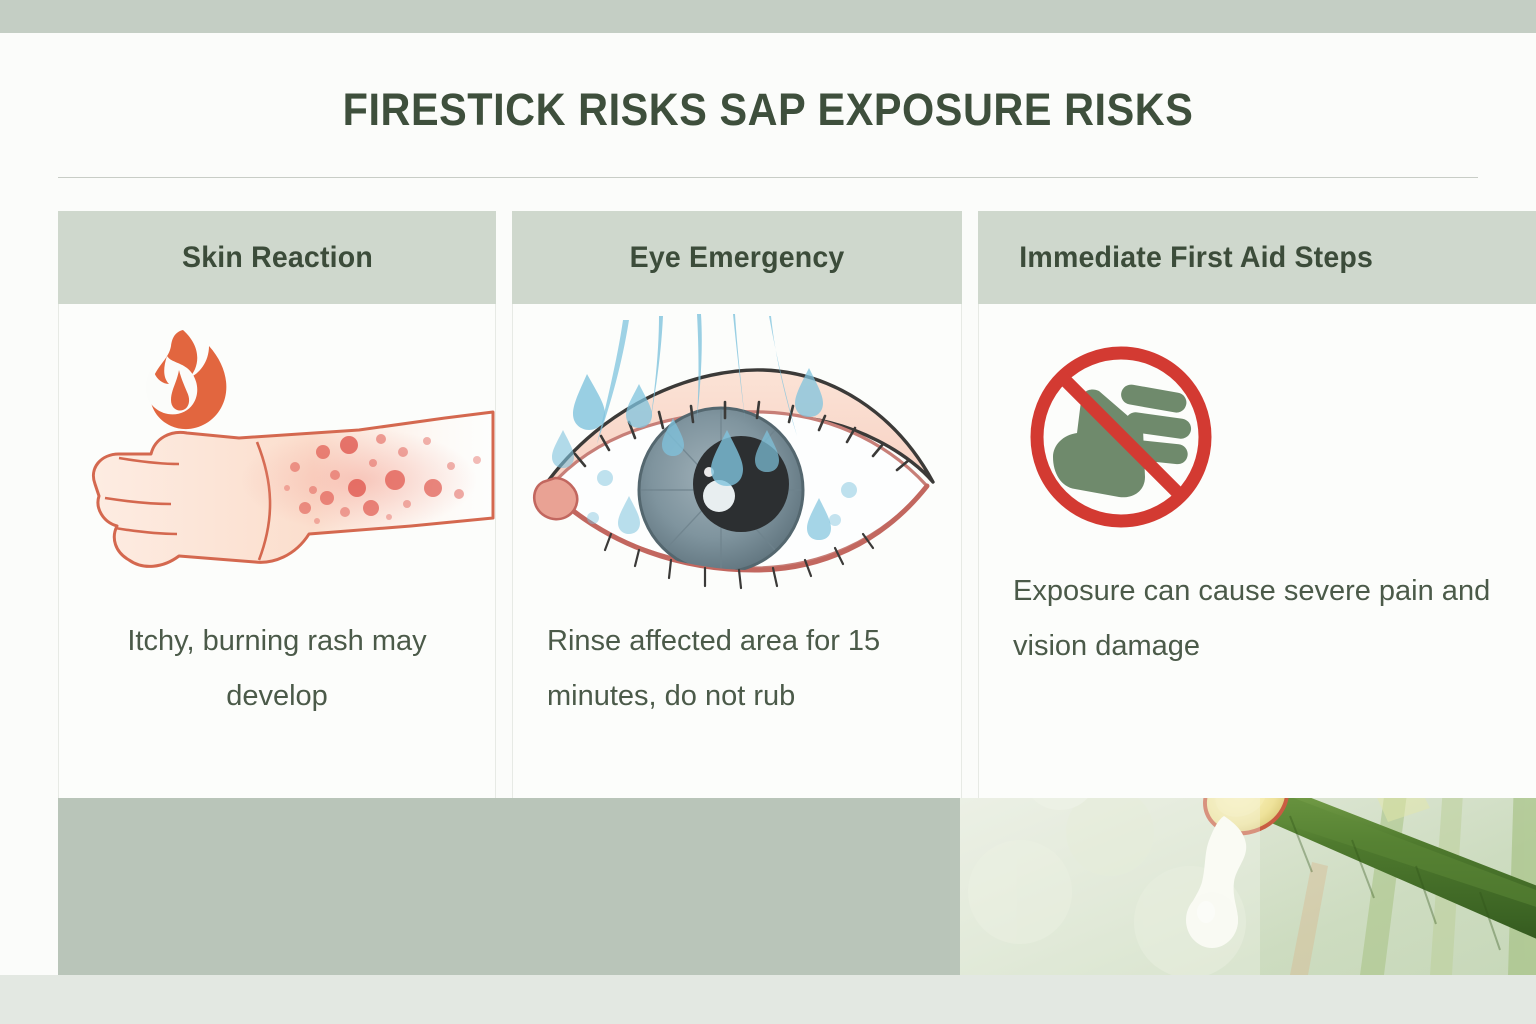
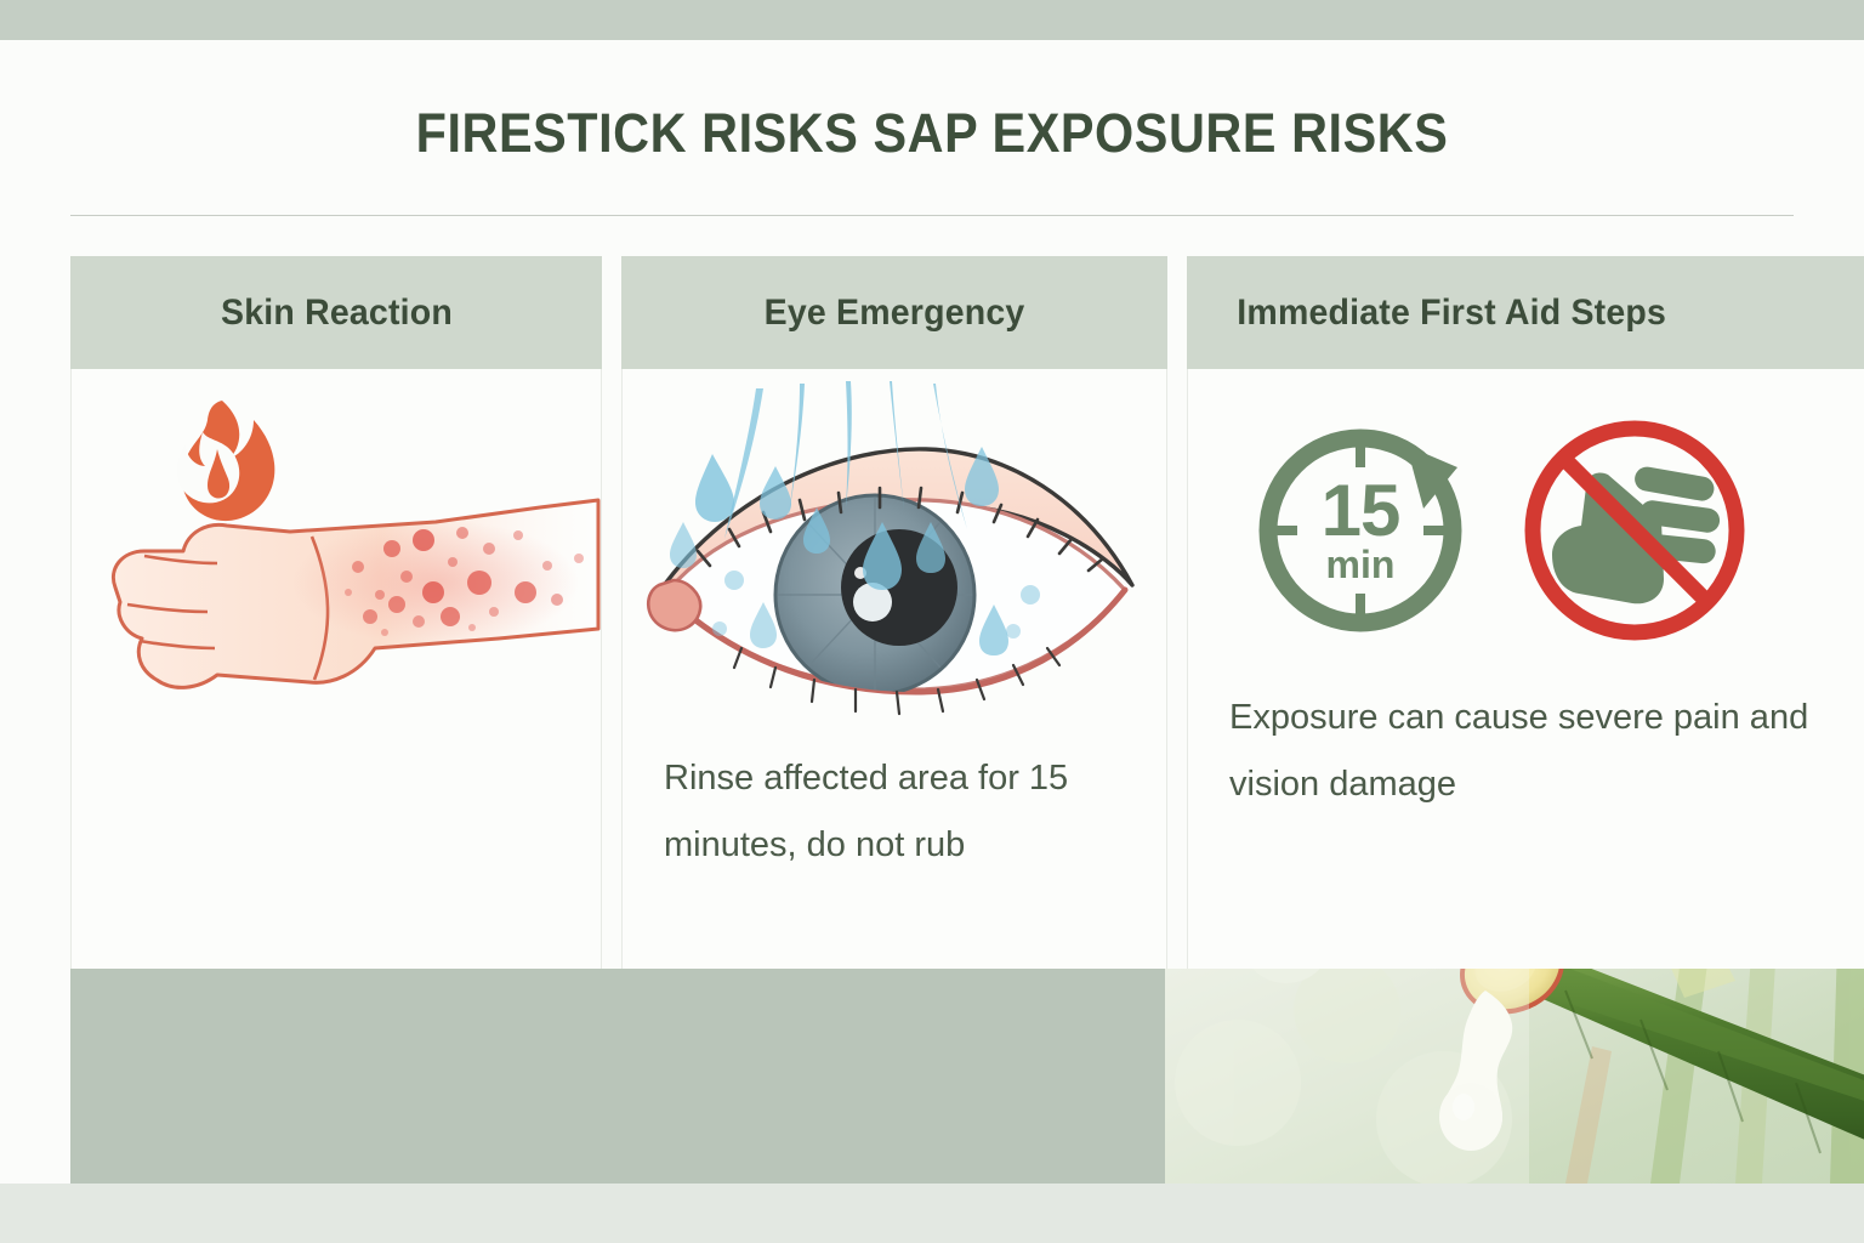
  FIRESTICK RISKS SAP EXPOSURE RISKS
  Skin Reaction
- Itchy, burning rash may develop
  Eye Emergency
  Rinse affected area for 15 minutes, do not rub
  Immediate First Aid Steps
+ 15
+ min
  Exposure can cause severe pain and vision damage
